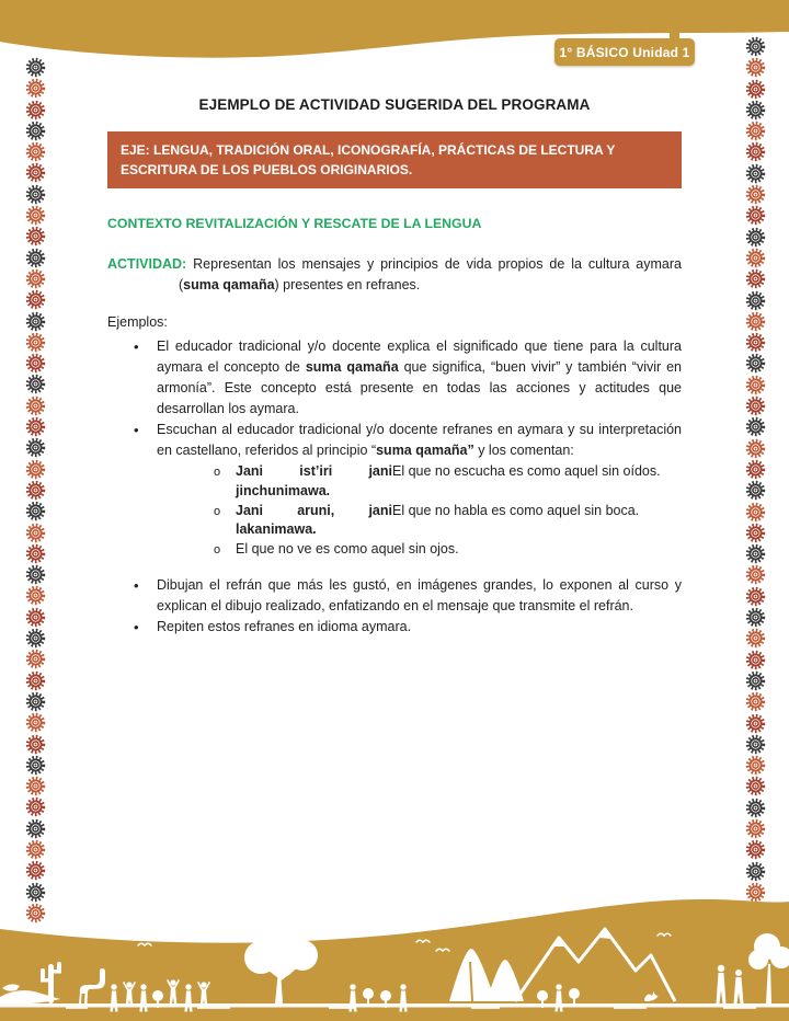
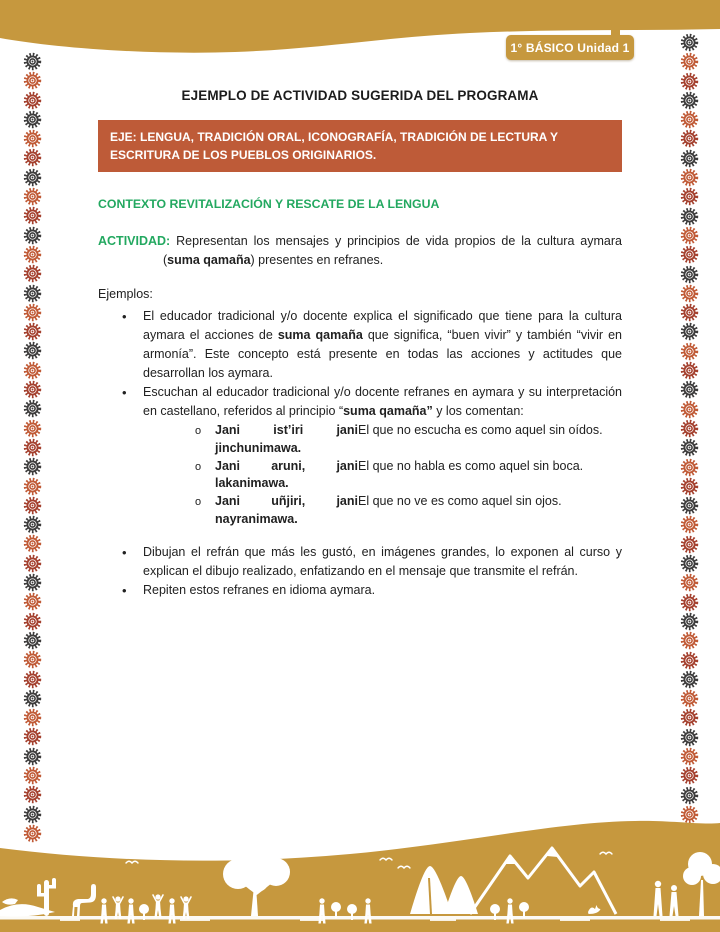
  1° BÁSICO Unidad 1
  EJEMPLO DE ACTIVIDAD SUGERIDA DEL PROGRAMA
- EJE: LENGUA, TRADICIÓN ORAL, ICONOGRAFÍA, PRÁCTICAS DE LECTURA Y ESCRITURA DE LOS PUEBLOS ORIGINARIOS.
+ EJE: LENGUA, TRADICIÓN ORAL, ICONOGRAFÍA, TRADICIÓN DE LECTURA Y ESCRITURA DE LOS PUEBLOS ORIGINARIOS.
  CONTEXTO REVITALIZACIÓN Y RESCATE DE LA LENGUA
  ACTIVIDAD: Representan los mensajes y principios de vida propios de la cultura aymara (suma qamaña) presentes en refranes.
  Ejemplos:
- El educador tradicional y/o docente explica el significado que tiene para la cultura aymara el concepto de suma qamaña que significa, “buen vivir” y también “vivir en armonía”. Este concepto está presente en todas las acciones y actitudes que desarrollan los aymara.
+ El educador tradicional y/o docente explica el significado que tiene para la cultura aymara el acciones de suma qamaña que significa, “buen vivir” y también “vivir en armonía”. Este concepto está presente en todas las acciones y actitudes que desarrollan los aymara.
  Escuchan al educador tradicional y/o docente refranes en aymara y su interpretación en castellano, referidos al principio “suma qamaña” y los comentan:
  o
  Jani ist’iri jani jinchunimawa.
  El que no escucha es como aquel sin oídos.
  o
  Jani aruni, jani lakanimawa.
  El que no habla es como aquel sin boca.
  o
+ Jani uñjiri, jani nayranimawa.
  El que no ve es como aquel sin ojos.
  Dibujan el refrán que más les gustó, en imágenes grandes, lo exponen al curso y explican el dibujo realizado, enfatizando en el mensaje que transmite el refrán.
  Repiten estos refranes en idioma aymara.
